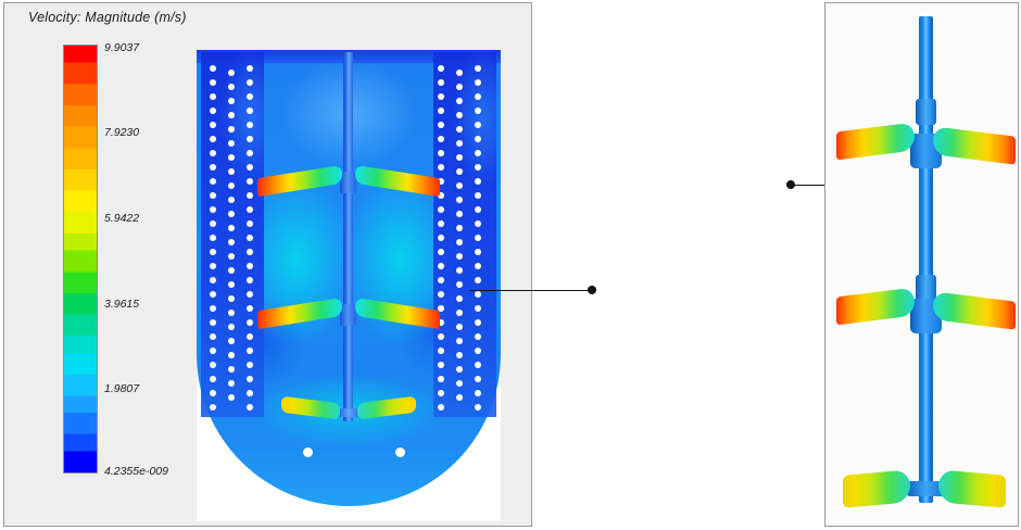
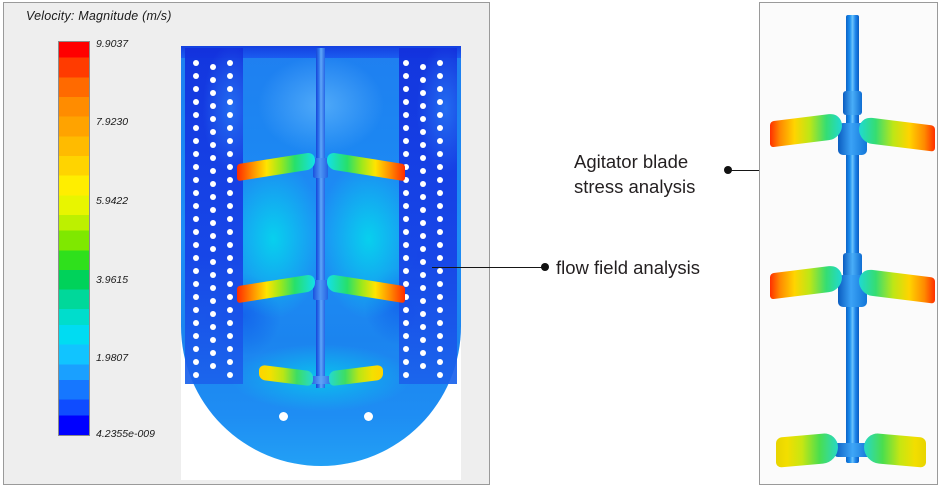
  Velocity: Magnitude (m/s)
  9.9037
  7.9230
  5.9422
  3.9615
  1.9807
  4.2355e-009
+ flow field analysis
+ Agitator blade
+ stress analysis
